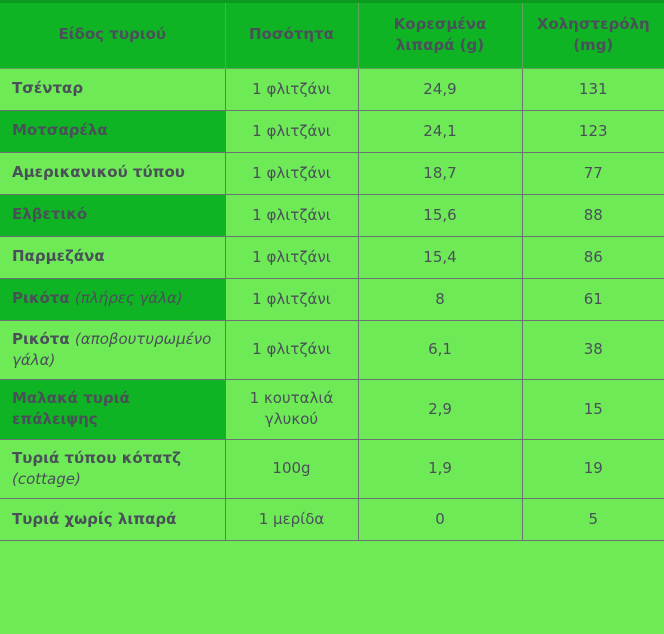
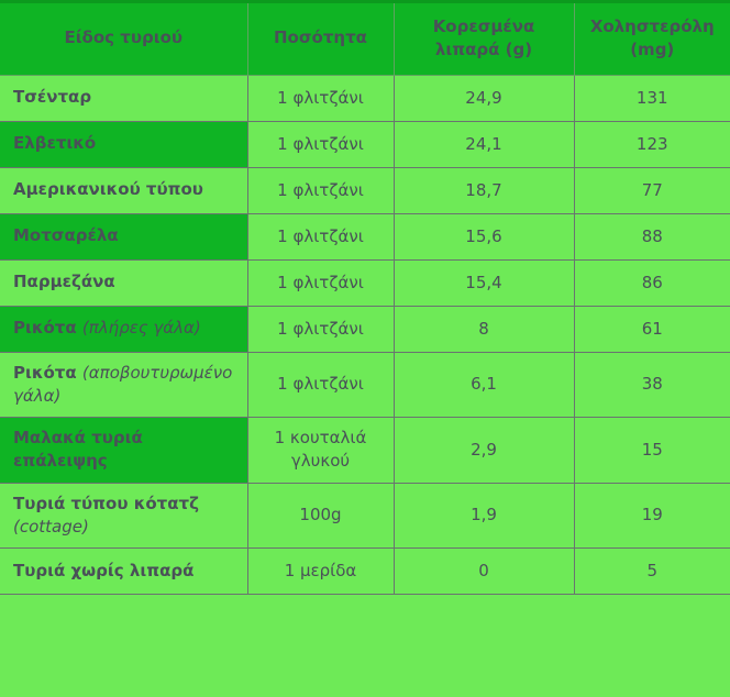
  Είδος τυριού	Ποσότητα	Κορεσμένα λιπαρά (g)	Χοληστερόλη (mg)
  Τσένταρ	1 φλιτζάνι	24,9	131
- Μοτσαρέλα	1 φλιτζάνι	24,1	123
+ Ελβετικό	1 φλιτζάνι	24,1	123
  Αμερικανικού τύπου	1 φλιτζάνι	18,7	77
- Ελβετικό	1 φλιτζάνι	15,6	88
+ Μοτσαρέλα	1 φλιτζάνι	15,6	88
  Παρμεζάνα	1 φλιτζάνι	15,4	86
  Ρικότα (πλήρες γάλα)	1 φλιτζάνι	8	61
  Ρικότα (αποβουτυρωμένο γάλα)	1 φλιτζάνι	6,1	38
  Μαλακά τυριά επάλειψης	1 κουταλιά γλυκού	2,9	15
  Τυριά τύπου κότατζ (cottage)	100g	1,9	19
  Τυριά χωρίς λιπαρά	1 μερίδα	0	5
